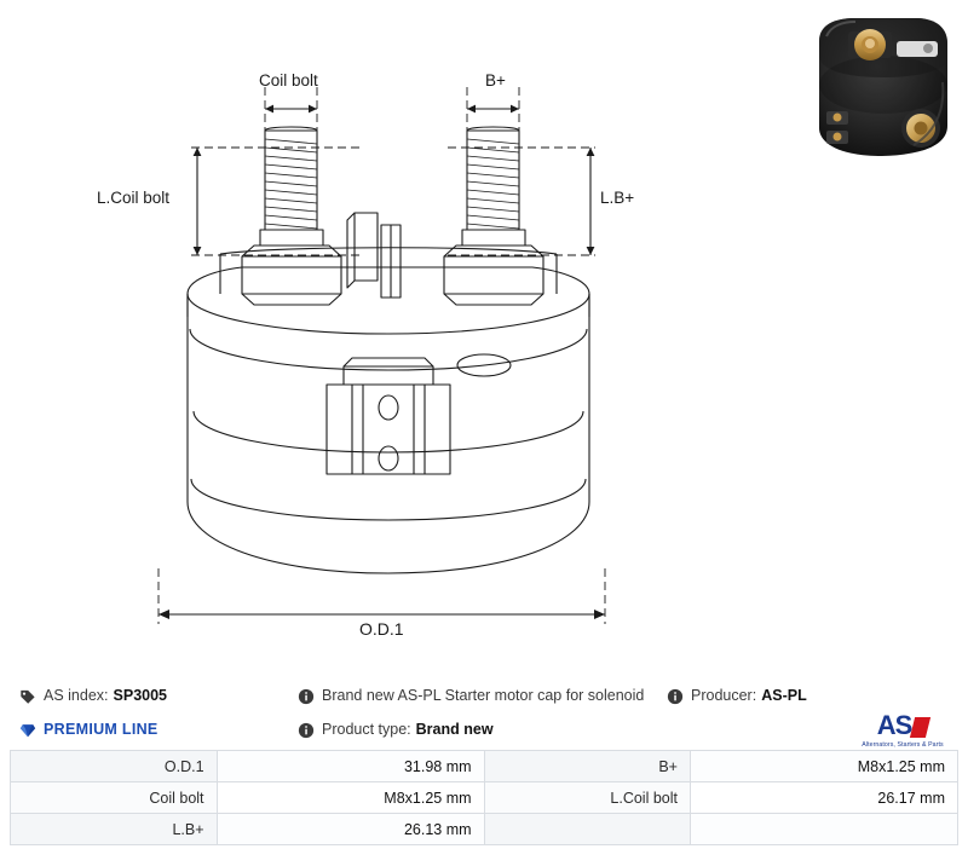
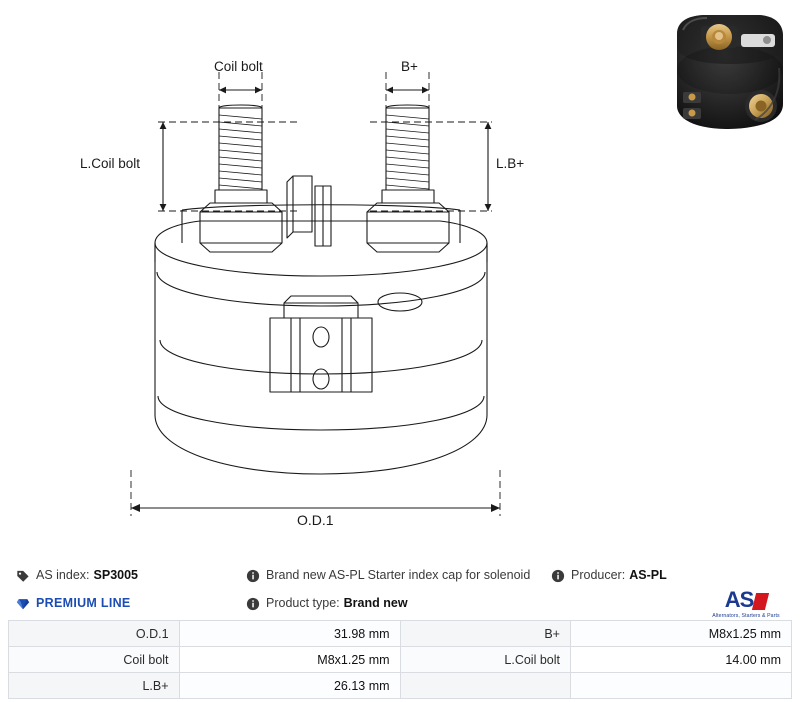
  Coil bolt
  B+
  L.Coil bolt
  L.B+
  O.D.1
  AS index:
  SP3005
  PREMIUM LINE
- Brand new AS-PL Starter motor cap for solenoid
+ Brand new AS-PL Starter index cap for solenoid
  Product type:
  Brand new
  Producer:
  AS-PL
  AS
  O.D.1	31.98 mm	B+	M8x1.25 mm
- Coil bolt	M8x1.25 mm	L.Coil bolt	26.17 mm
+ Coil bolt	M8x1.25 mm	L.Coil bolt	14.00 mm
  L.B+	26.13 mm
